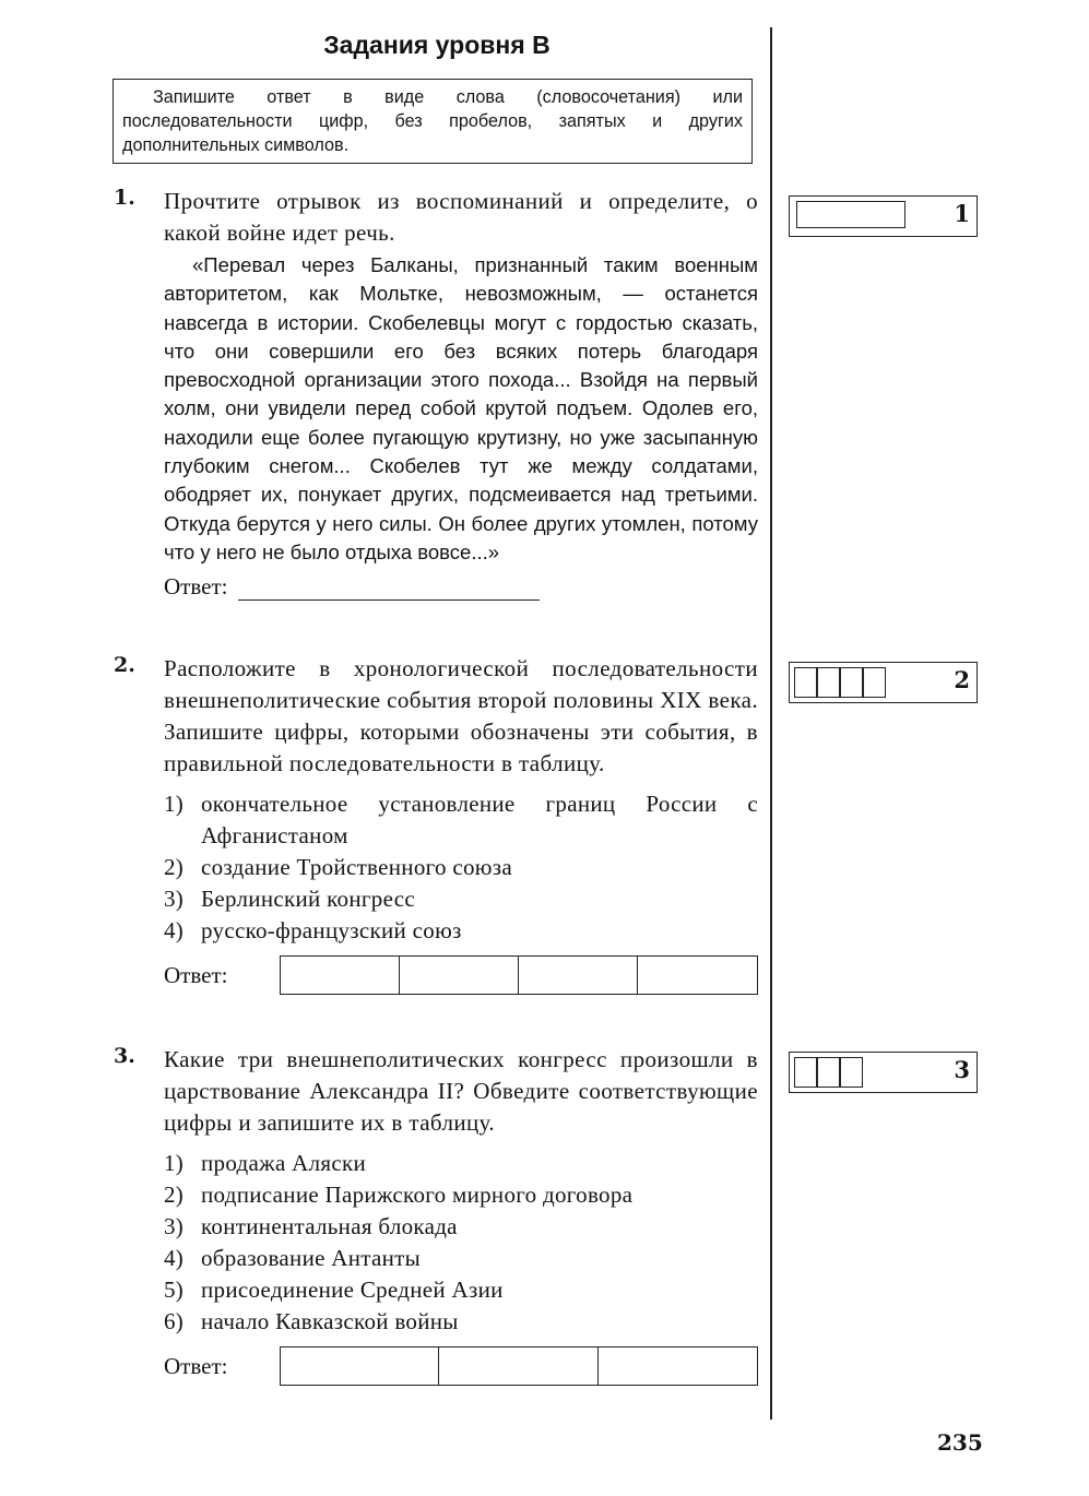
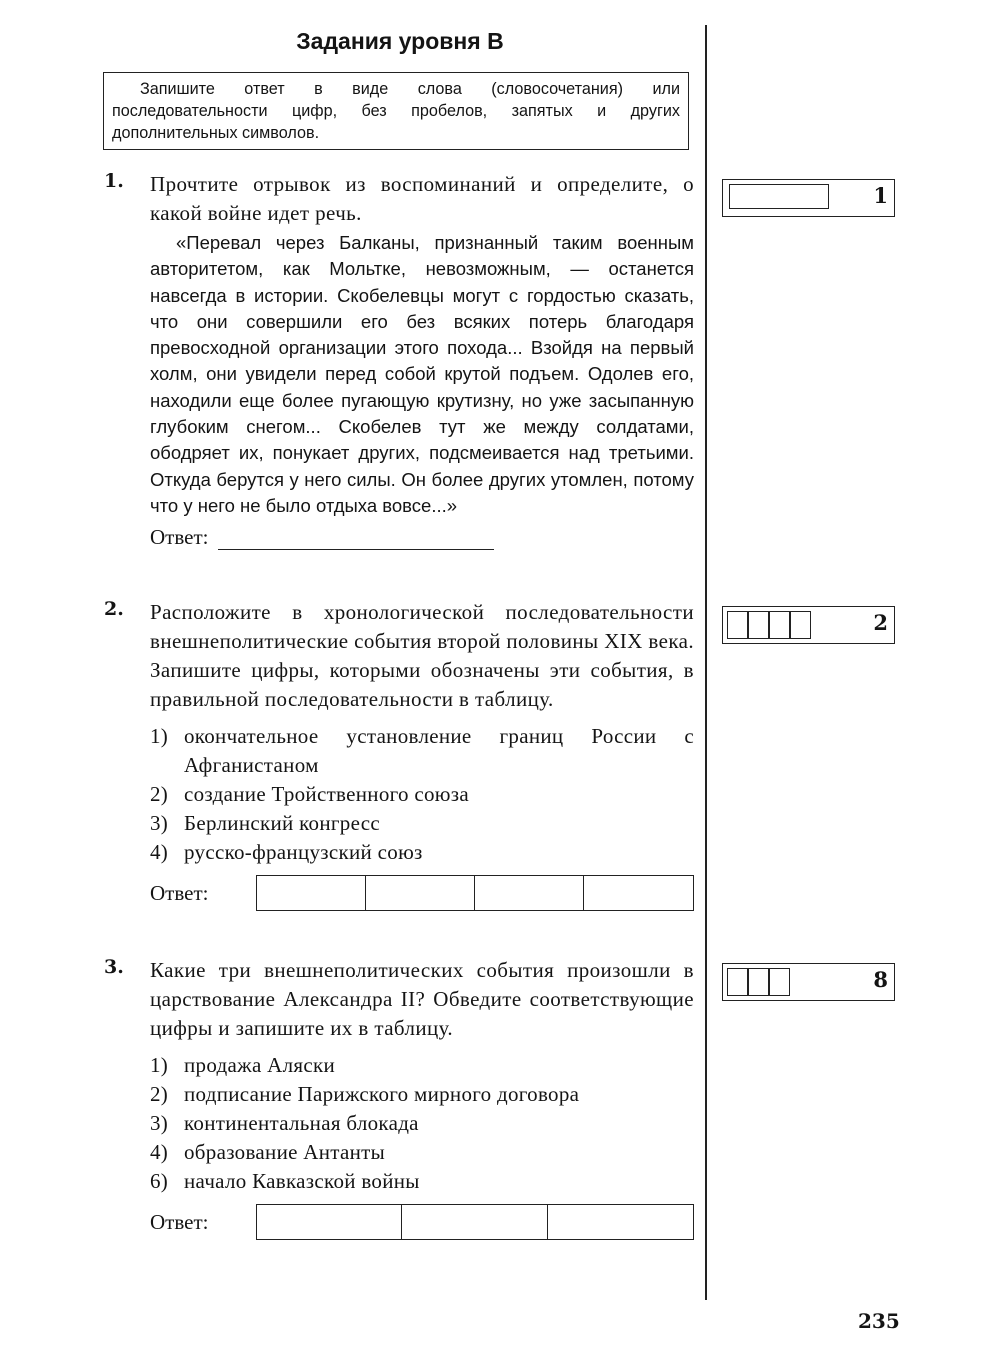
  Задания уровня В
  Запишите ответ в виде слова (словосочетания) или последовательности цифр, без пробелов, запятых и других дополнительных символов.
  1.
  Прочтите отрывок из воспоминаний и определите, о какой войне идет речь.
  «Перевал через Балканы, признанный таким военным авторитетом, как Мольтке, невозможным, — останется навсегда в истории. Скобелевцы могут с гордостью сказать, что они совершили его без всяких потерь благодаря превосходной организации этого похода... Взойдя на первый холм, они увидели перед собой крутой подъем. Одолев его, находили еще более пугающую крутизну, но уже засыпанную глубоким снегом... Скобелев тут же между солдатами, ободряет их, понукает других, подсмеивается над третьими. Откуда берутся у него силы. Он более других утомлен, потому что у него не было отдыха вовсе...»
  Ответ:
  1
  2.
  Расположите в хронологической последовательности внешнеполитические события второй половины XIX века. Запишите цифры, которыми обозначены эти события, в правильной последовательности в таблицу.
  1)
  окончательное установление границ России с Афганистаном
  2)
  создание Тройственного союза
  3)
  Берлинский конгресс
  4)
  русско-французский союз
  Ответ:
  2
  3.
- Какие три внешнеполитических конгресс произошли в царствование Александра II? Обведите соответствующие цифры и запишите их в таблицу.
+ Какие три внешнеполитических события произошли в царствование Александра II? Обведите соответствующие цифры и запишите их в таблицу.
  1)
  продажа Аляски
  2)
  подписание Парижского мирного договора
  3)
  континентальная блокада
  4)
  образование Антанты
- 5)
- присоединение Средней Азии
  6)
  начало Кавказской войны
  Ответ:
- 3
+ 8
  235
